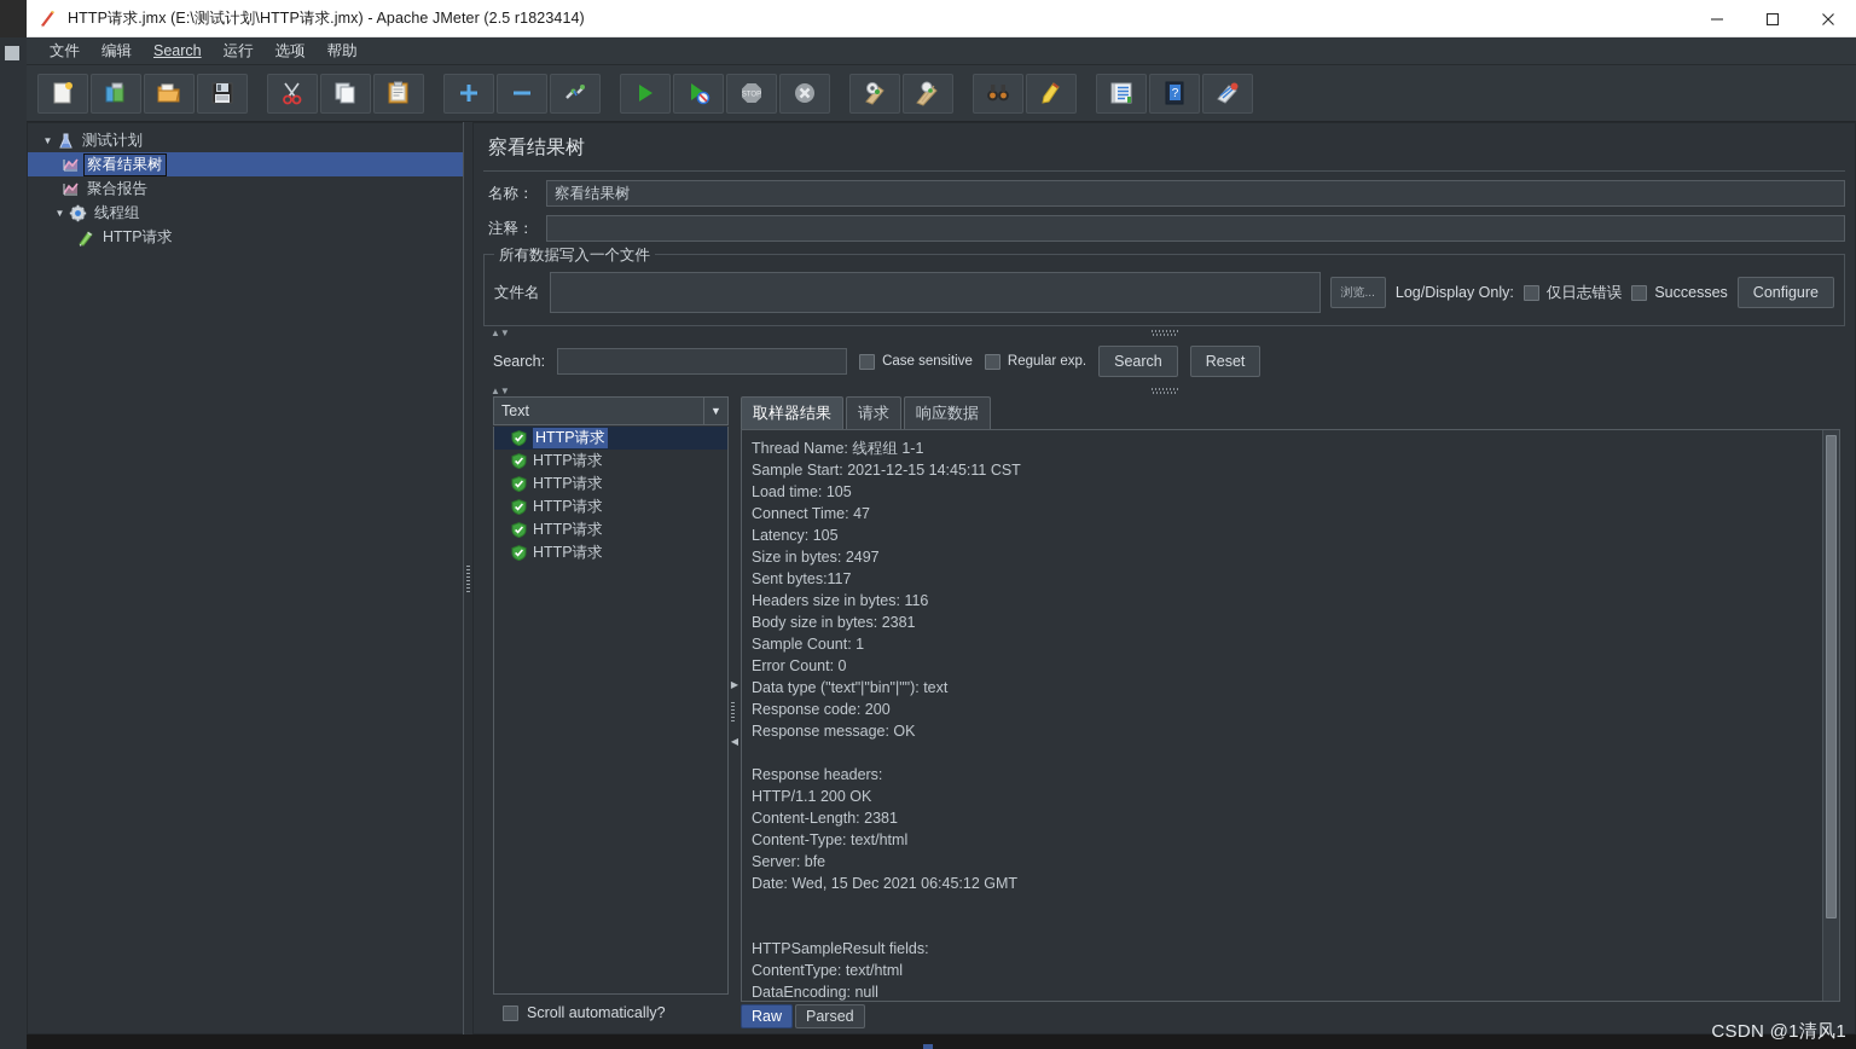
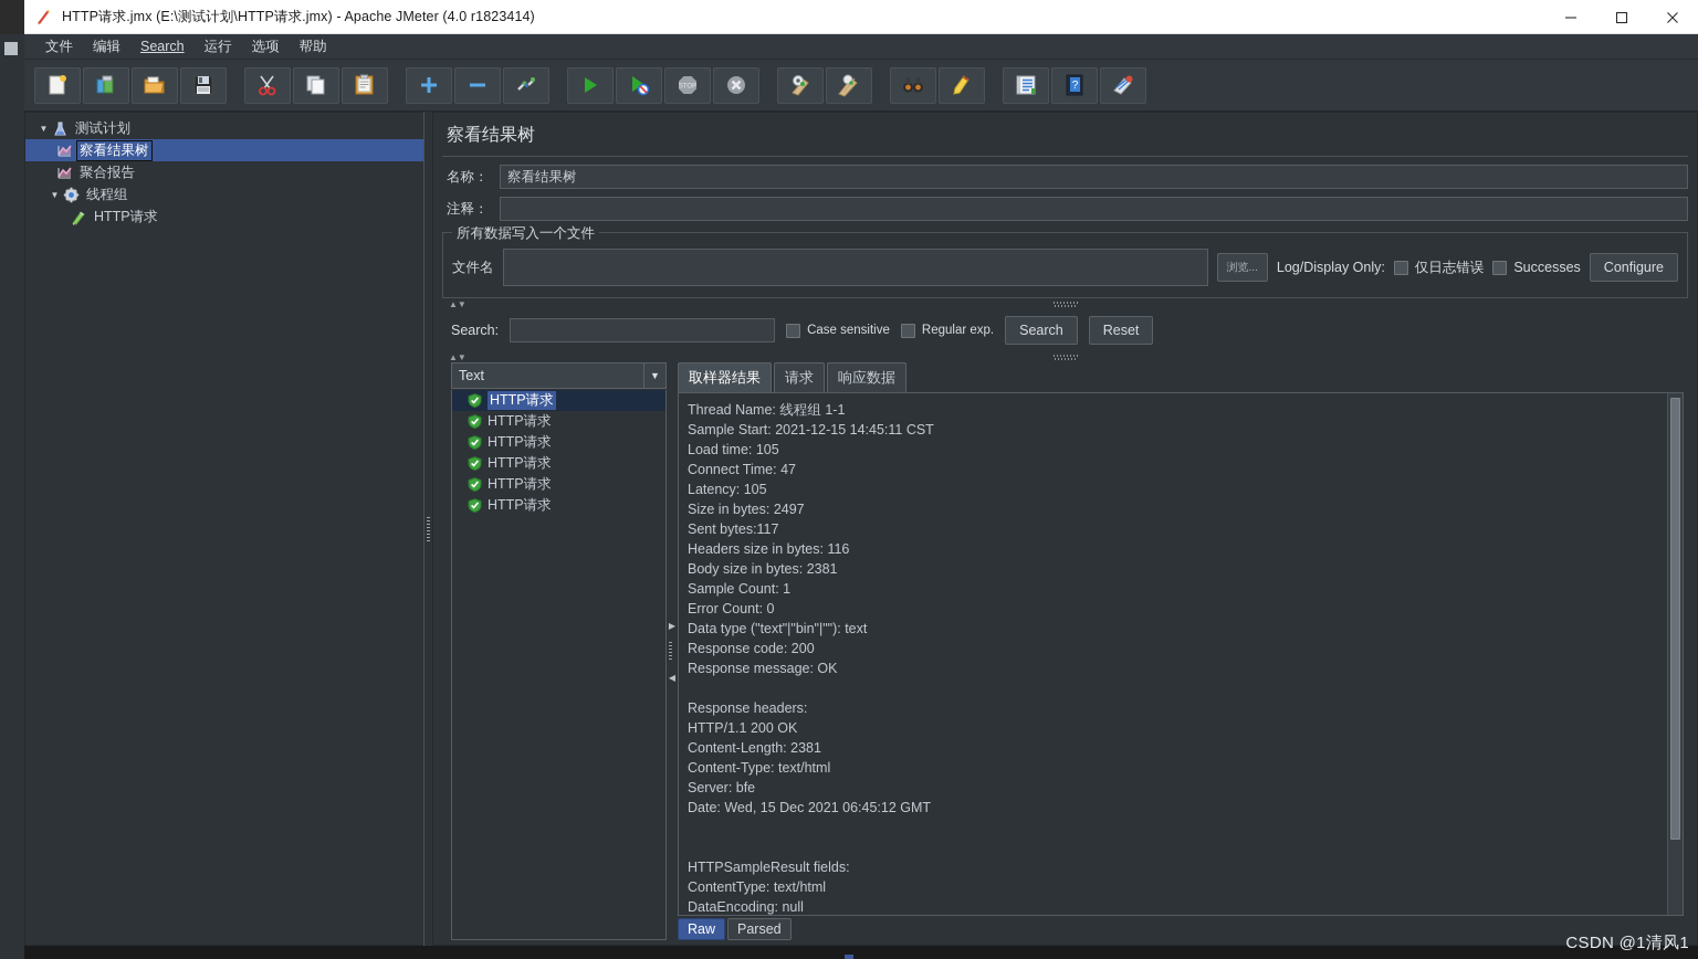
- HTTP请求.jmx (E:\测试计划\HTTP请求.jmx) - Apache JMeter (2.5 r1823414)
+ HTTP请求.jmx (E:\测试计划\HTTP请求.jmx) - Apache JMeter (4.0 r1823414)
  文件
  编辑
  Search
  运行
  选项
  帮助
  ?
  ▼
  测试计划
  察看结果树
  聚合报告
  ▼
  线程组
  HTTP请求
  察看结果树
  名称：
  察看结果树
  注释：
  所有数据写入一个文件
  文件名
  浏览...
  Log/Display Only:
  仅日志错误
  Successes
  Configure
  ▲▼
  Search:
  Case sensitive
  Regular exp.
  Search
  Reset
  ▲▼
  Text
  ▼
  HTTP请求
  HTTP请求
  HTTP请求
  HTTP请求
  HTTP请求
  HTTP请求
- Scroll automatically?
  ▶
  ◀
  取样器结果
  请求
  响应数据
  Thread Name: 线程组 1-1
  Sample Start: 2021-12-15 14:45:11 CST
  Load time: 105
  Connect Time: 47
  Latency: 105
  Size in bytes: 2497
  Sent bytes:117
  Headers size in bytes: 116
  Body size in bytes: 2381
  Sample Count: 1
  Error Count: 0
  Data type ("text"|"bin"|""): text
  Response code: 200
  Response message: OK
  Response headers:
  HTTP/1.1 200 OK
  Content-Length: 2381
  Content-Type: text/html
  Server: bfe
  Date: Wed, 15 Dec 2021 06:45:12 GMT
  HTTPSampleResult fields:
  ContentType: text/html
  DataEncoding: null
  Raw
  Parsed
  CSDN @1清风1
